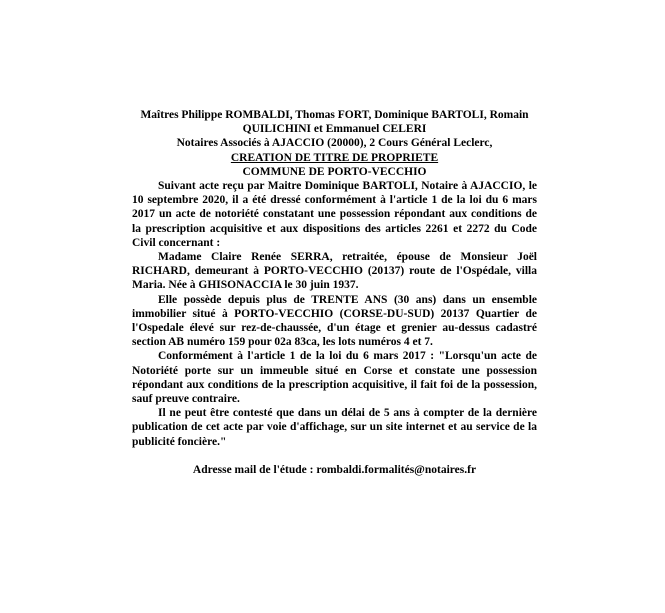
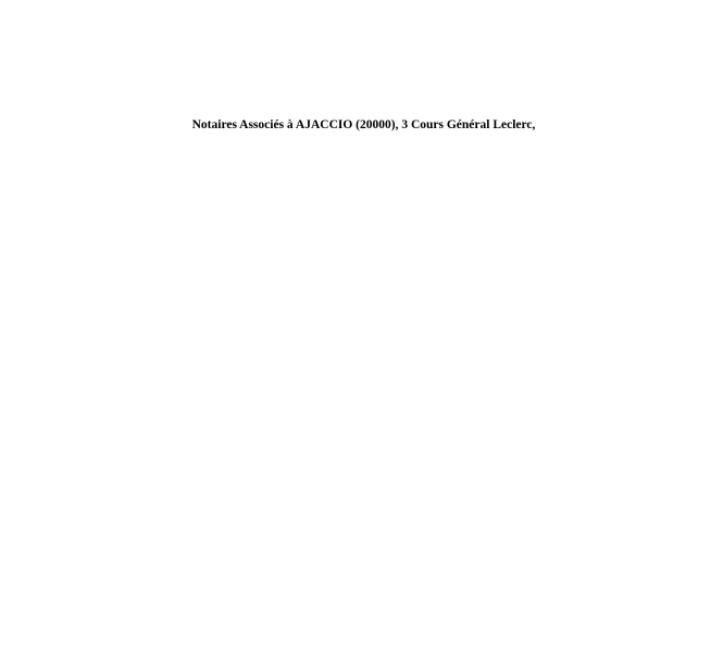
- Maîtres Philippe ROMBALDI, Thomas FORT, Dominique BARTOLI, Romain
- QUILICHINI et Emmanuel CELERI
- Notaires Associés à AJACCIO (20000), 2 Cours Général Leclerc,
+ Notaires Associés à AJACCIO (20000), 3 Cours Général Leclerc,
- CREATION DE TITRE DE PROPRIETE
- COMMUNE DE PORTO-VECCHIO
- Suivant acte reçu par Maitre Dominique BARTOLI, Notaire à AJACCIO, le 10 septembre 2020, il a été dressé conformément à l'article 1 de la loi du 6 mars 2017 un acte de notoriété constatant une possession répondant aux conditions de la prescription acquisitive et aux dispositions des articles 2261 et 2272 du Code Civil concernant :
- Madame Claire Renée SERRA, retraitée, épouse de Monsieur Joël RICHARD, demeurant à PORTO-VECCHIO (20137) route de l'Ospédale, villa Maria. Née à GHISONACCIA le 30 juin 1937.
- Elle possède depuis plus de TRENTE ANS (30 ans) dans un ensemble immobilier situé à PORTO-VECCHIO (CORSE-DU-SUD) 20137 Quartier de l'Ospedale élevé sur rez-de-chaussée, d'un étage et grenier au-dessus cadastré section AB numéro 159 pour 02a 83ca, les lots numéros 4 et 7.
- Conformément à l'article 1 de la loi du 6 mars 2017 : "Lorsqu'un acte de Notoriété porte sur un immeuble situé en Corse et constate une possession répondant aux conditions de la prescription acquisitive, il fait foi de la possession, sauf preuve contraire.
- Il ne peut être contesté que dans un délai de 5 ans à compter de la dernière publication de cet acte par voie d'affichage, sur un site internet et au service de la publicité foncière."
- Adresse mail de l'étude : rombaldi.formalités@notaires.fr
